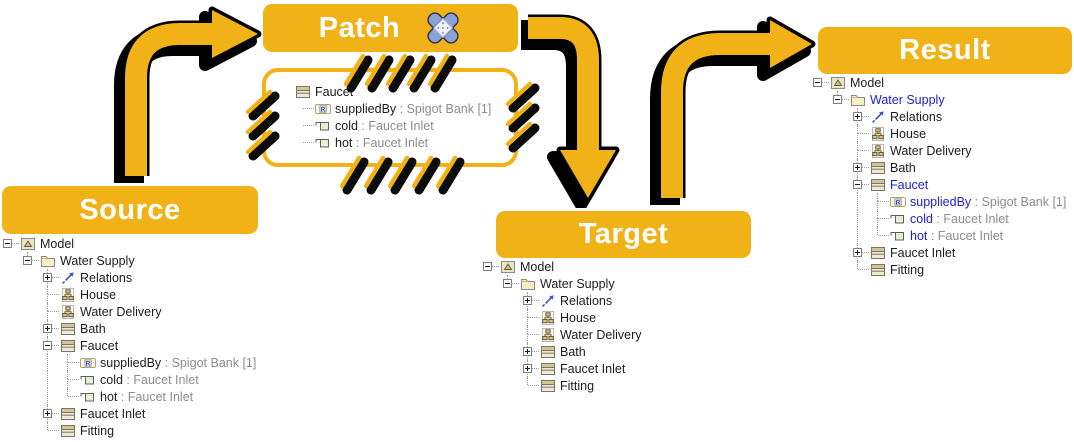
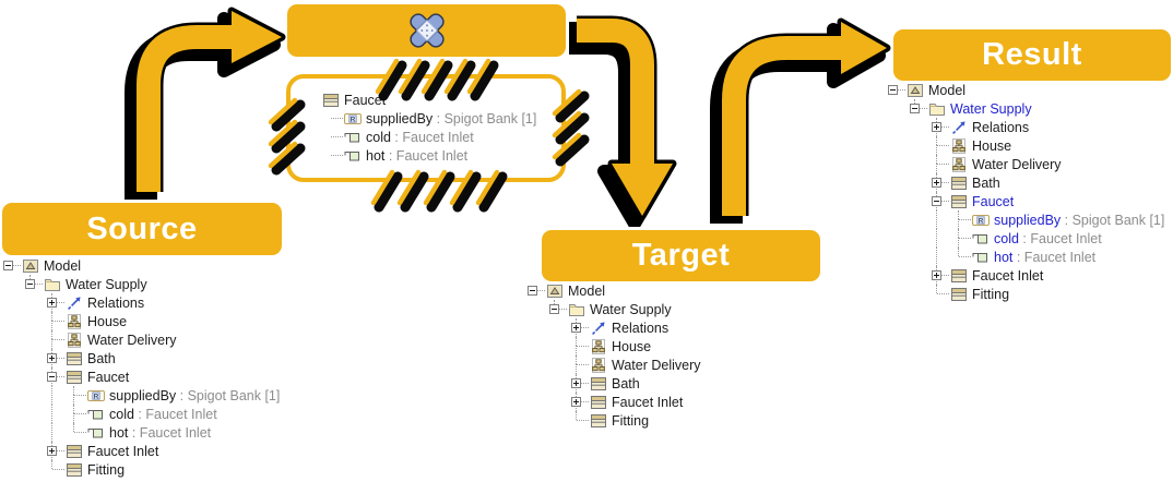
  Source
- Patch
  Target
  Result
  Fauce
  suppliedBy
  : Spigot Bank [1]
  cold
  : Faucet Inlet
  hot
  : Faucet Inlet
  Model
  Water Supply
  Relations
  House
  Water Delivery
  Bath
  Faucet
  suppliedBy
  : Spigot Bank [1]
  cold
  : Faucet Inlet
  hot
  : Faucet Inlet
  Faucet Inlet
  Fitting
  Model
  Water Supply
  Relations
  House
  Water Delivery
  Bath
  Faucet Inlet
  Fitting
  Model
  Water Supply
  Relations
  House
  Water Delivery
  Bath
  Faucet
  suppliedBy
  : Spigot Bank [1]
  cold
  : Faucet Inlet
  hot
  : Faucet Inlet
  Faucet Inlet
  Fitting
